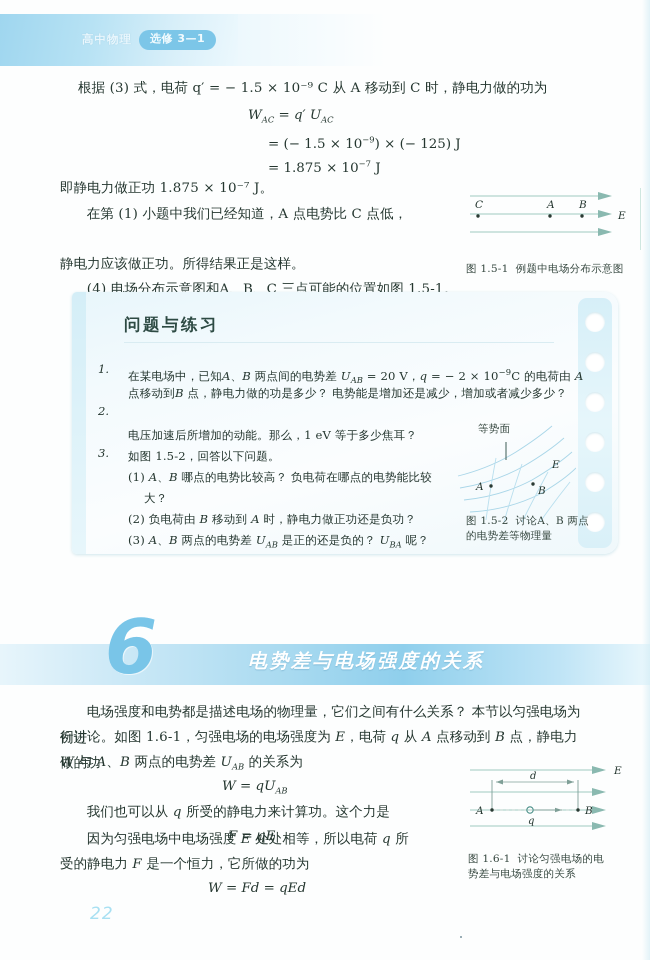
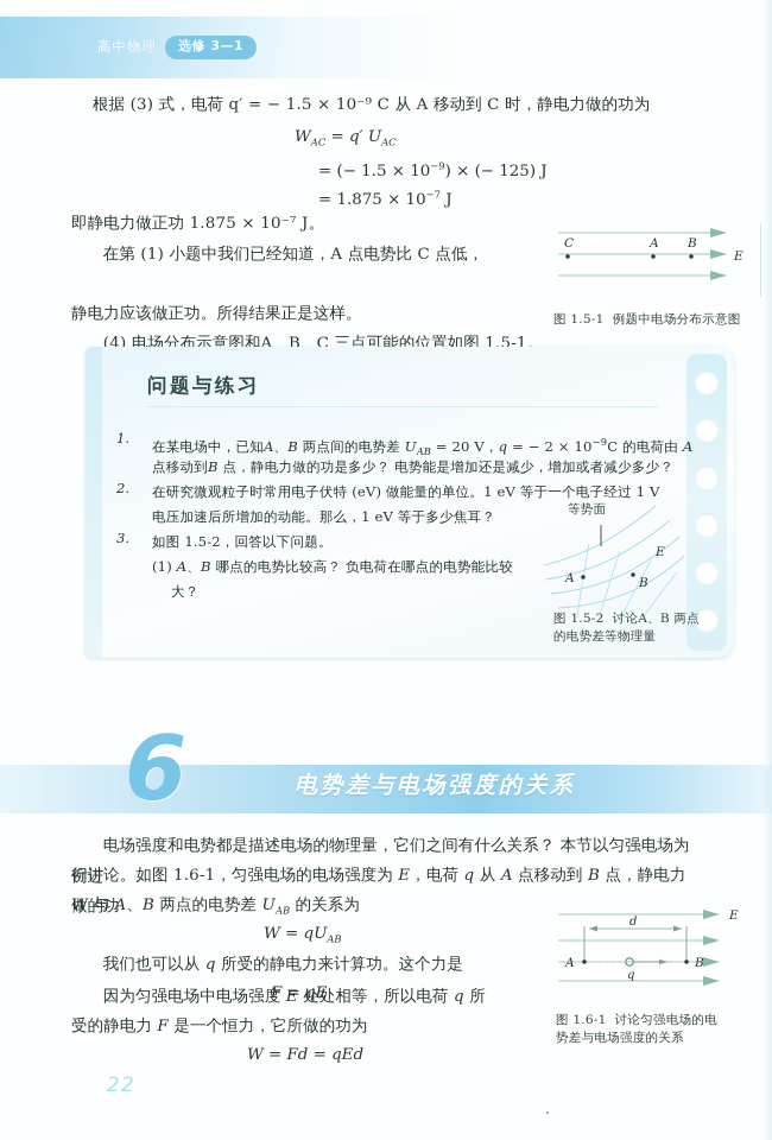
  高中物理
  选修 3—1
  根据 (3) 式，电荷 q′ = − 1.5 × 10⁻⁹ C 从 A 移动到 C 时，静电力做的功为
  WAC = q′ UAC
  = (− 1.5 × 10−9) × (− 125) J
  = 1.875 × 10−7 J
  即静电力做正功 1.875 × 10⁻⁷ J。
  在第 (1) 小题中我们已经知道，A 点电势比 C 点低，
  静电力应该做正功。所得结果正是这样。
  (4) 电场分布示意图和A、B、C 三点可能的位置如图 1.5-1。
  C
  A
  B
  E
  图 1.5-1 例题中电场分布示意图
  问题与练习
  1.
  在某电场中，已知A、B 两点间的电势差 UAB = 20 V，q = − 2 × 10−9C 的电荷由 A
  点移动到B 点，静电力做的功是多少？ 电势能是增加还是减少，增加或者减少多少？
  2.
+ 在研究微观粒子时常用电子伏特 (eV) 做能量的单位。1 eV 等于一个电子经过 1 V
  电压加速后所增加的动能。那么，1 eV 等于多少焦耳？
  3.
  如图 1.5-2，回答以下问题。
  (1) A、B 哪点的电势比较高？ 负电荷在哪点的电势能比较
  大？
- (2) 负电荷由 B 移动到 A 时，静电力做正功还是负功？
- (3) A、B 两点的电势差 UAB 是正的还是负的？ UBA 呢？
  A
  B
  E
  等势面
  图 1.5-2 讨论A、B 两点
  的电势差等物理量
  6
  电势差与电场强度的关系
  电场强度和电势都是描述电场的物理量，它们之间有什么关系？ 本节以匀强电场为例进
  行讨论。如图 1.6-1，匀强电场的电场强度为 E，电荷 q 从 A 点移动到 B 点，静电力做的功
  W 与 A、B 两点的电势差 UAB 的关系为
  W = qUAB
  我们也可以从 q 所受的静电力来计算功。这个力是
  F = qE
  因为匀强电场中电场强度 E 处处相等，所以电荷 q 所
  受的静电力 F 是一个恒力，它所做的功为
  W = Fd = qEd
  d
  q
  A
  B
  E
  图 1.6-1 讨论匀强电场的电
  势差与电场强度的关系
  22
